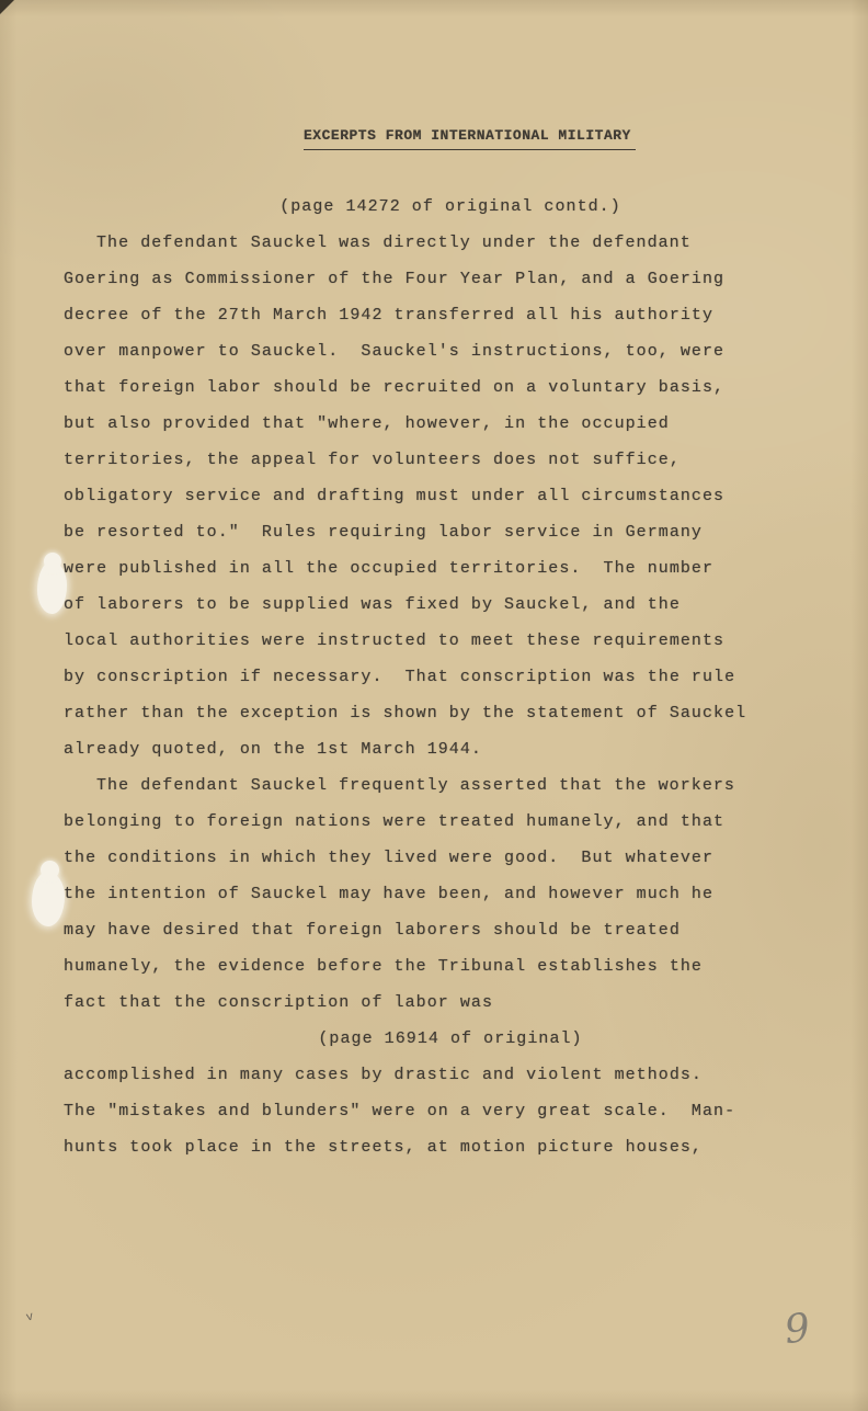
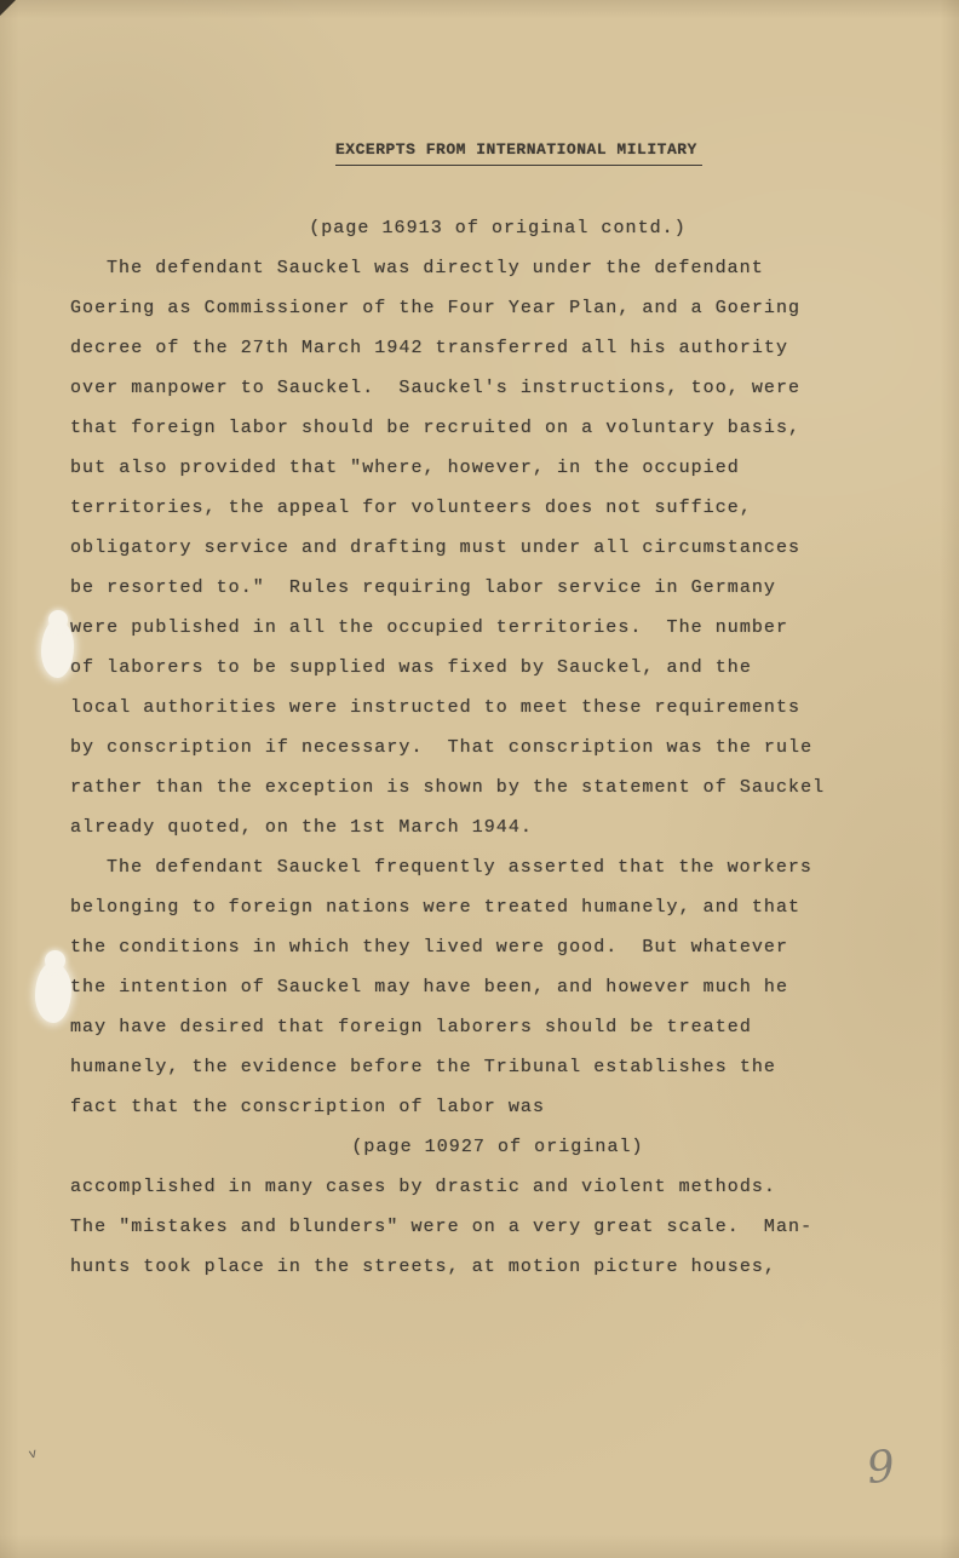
  EXCERPTS FROM INTERNATIONAL MILITARY
- (page 14272 of original contd.)
+ (page 16913 of original contd.)
  The defendant Sauckel was directly under the defendant
  Goering as Commissioner of the Four Year Plan, and a Goering
  decree of the 27th March 1942 transferred all his authority
  over manpower to Sauckel. Sauckel's instructions, too, were
  that foreign labor should be recruited on a voluntary basis,
  but also provided that "where, however, in the occupied
  territories, the appeal for volunteers does not suffice,
  obligatory service and drafting must under all circumstances
  be resorted to." Rules requiring labor service in Germany
  were published in all the occupied territories. The number
  of laborers to be supplied was fixed by Sauckel, and the
  local authorities were instructed to meet these requirements
  by conscription if necessary. That conscription was the rule
  rather than the exception is shown by the statement of Sauckel
  already quoted, on the 1st March 1944.
  The defendant Sauckel frequently asserted that the workers
  belonging to foreign nations were treated humanely, and that
  the conditions in which they lived were good. But whatever
  the intention of Sauckel may have been, and however much he
  may have desired that foreign laborers should be treated
  humanely, the evidence before the Tribunal establishes the
  fact that the conscription of labor was
- (page 16914 of original)
+ (page 10927 of original)
  accomplished in many cases by drastic and violent methods.
  The "mistakes and blunders" were on a very great scale. Man-
  hunts took place in the streets, at motion picture houses,
